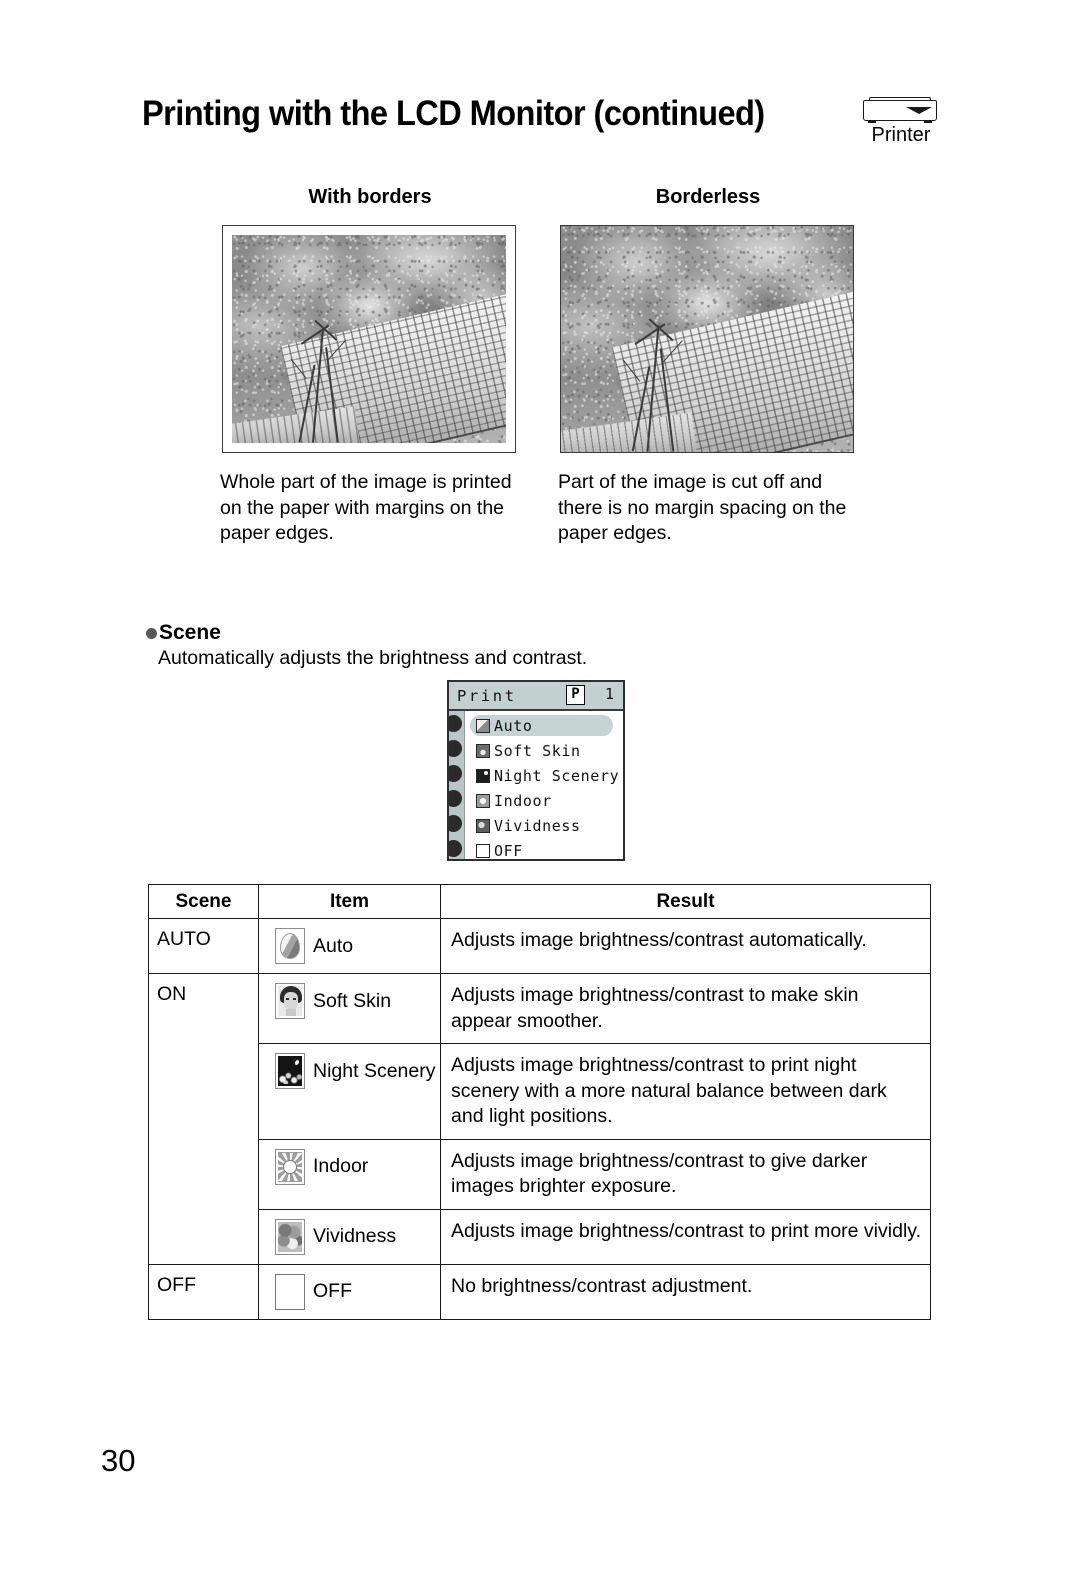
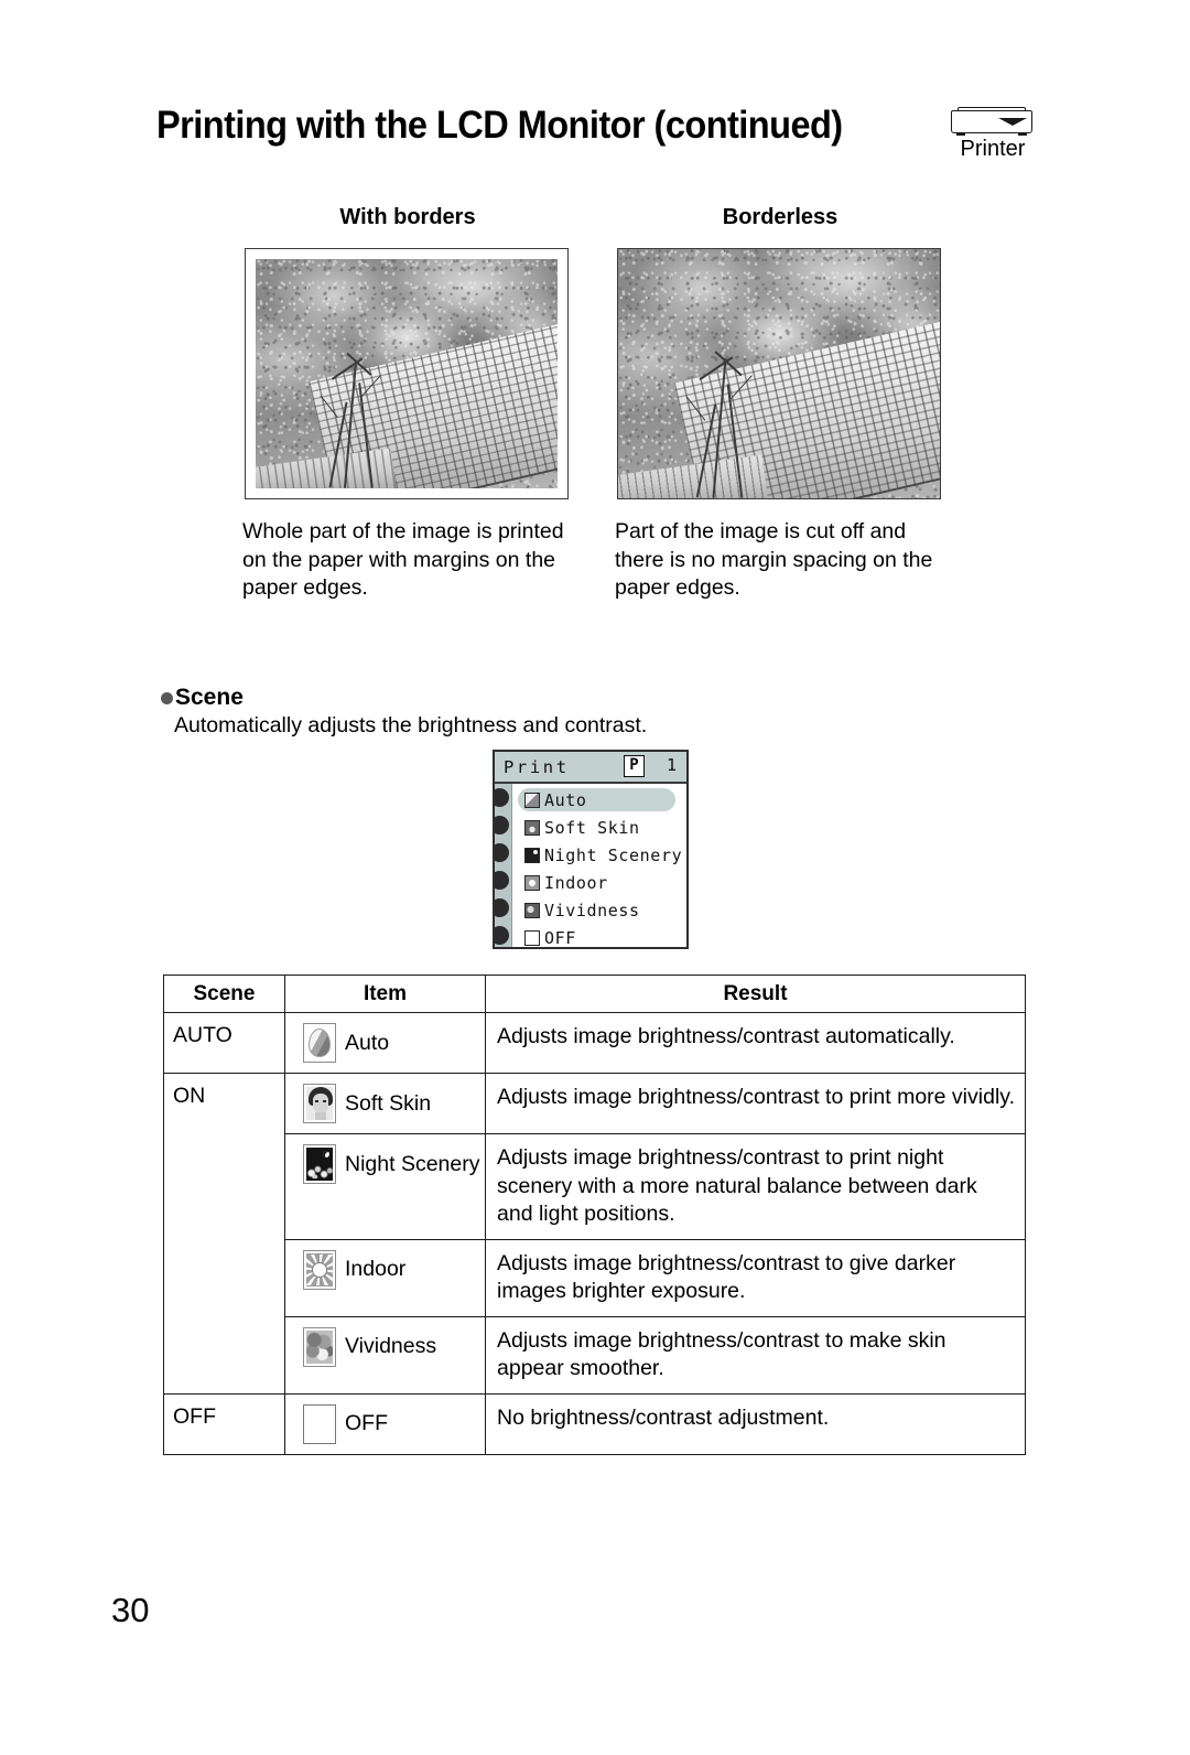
  Printing with the LCD Monitor (continued)
  Printer
  With borders
  Borderless
  Whole part of the image is printed on the paper with margins on the paper edges.
  Part of the image is cut off and there is no margin spacing on the paper edges.
  Scene
  Automatically adjusts the brightness and contrast.
  Print
  P
  1
  Auto
  Soft Skin
  Night Scenery
  Indoor
  Vividness
  OFF
  Scene	Item	Result
  AUTO	Auto	Adjusts image brightness/contrast automatically.
- ON	Soft Skin	Adjusts image brightness/contrast to make skin appear smoother.
+ ON	Soft Skin	Adjusts image brightness/contrast to print more vividly.
  Night Scenery	Adjusts image brightness/contrast to print night scenery with a more natural balance between dark and light positions.
  Indoor	Adjusts image brightness/contrast to give darker images brighter exposure.
- Vividness	Adjusts image brightness/contrast to print more vividly.
+ Vividness	Adjusts image brightness/contrast to make skin appear smoother.
  OFF	OFF	No brightness/contrast adjustment.
  30
